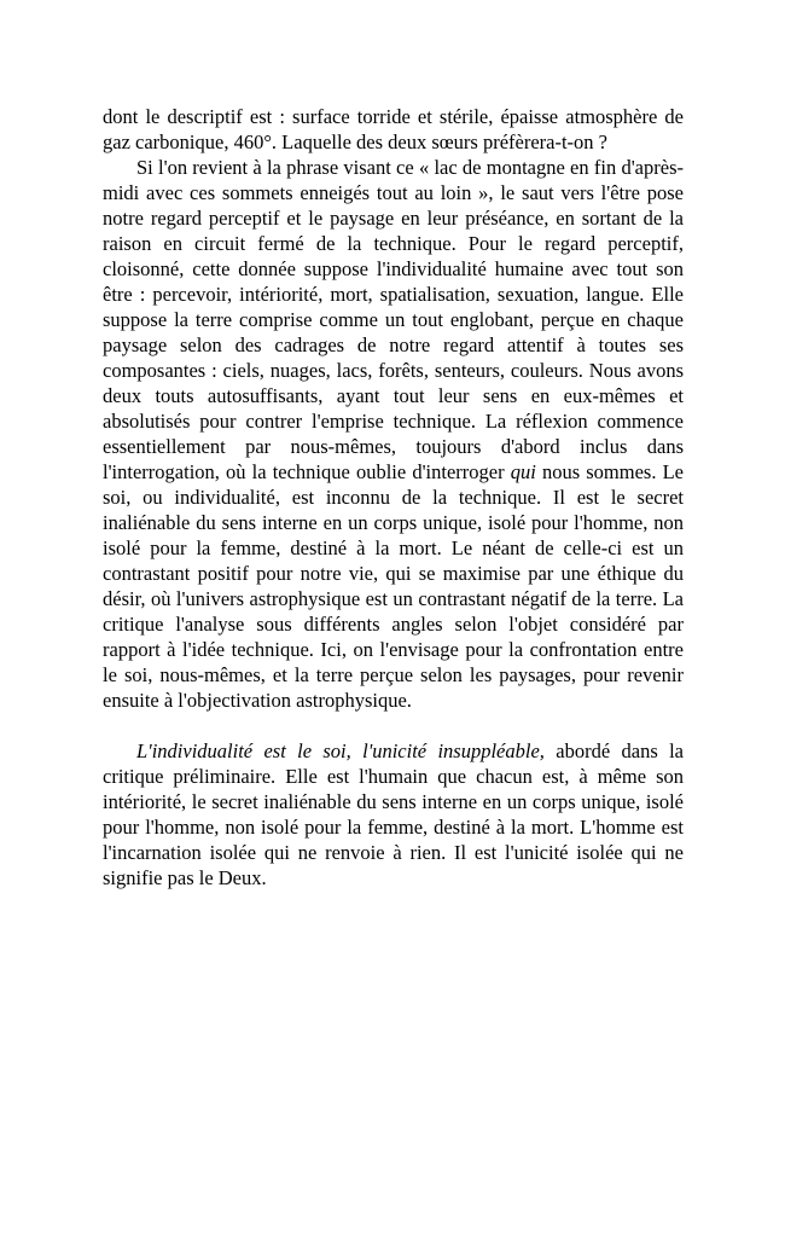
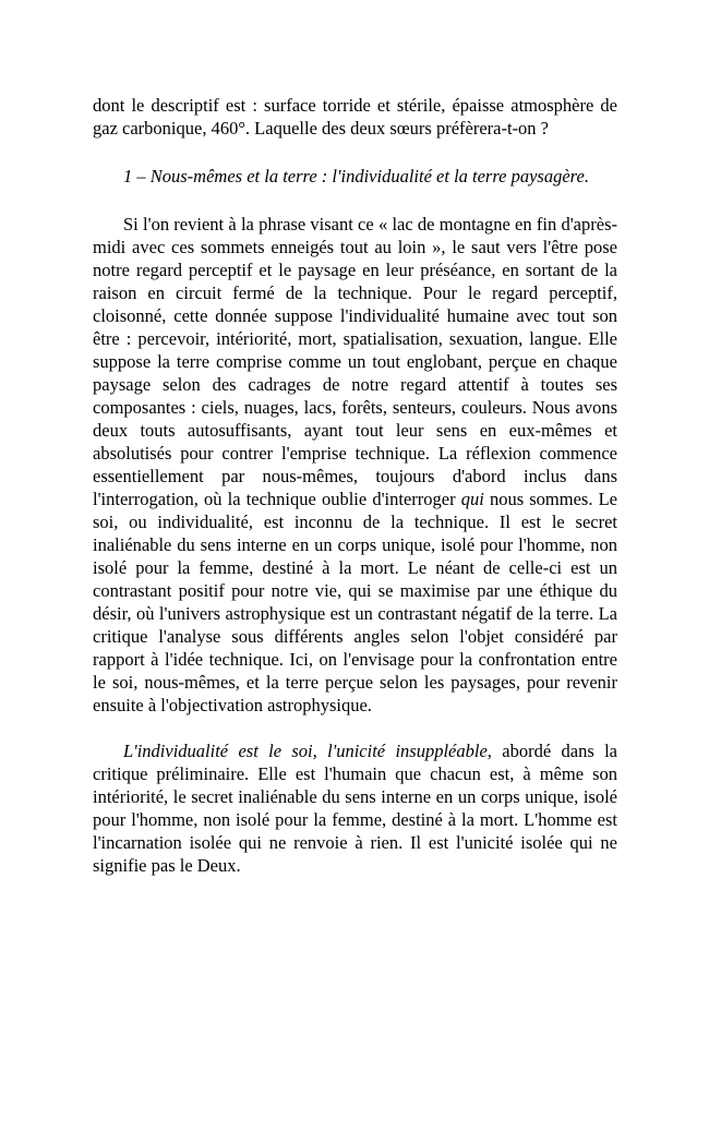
  dont le descriptif est : surface torride et stérile, épaisse atmosphère de gaz carbonique, 460°. Laquelle des deux sœurs préfèrera-t-on ?
+ 1 – Nous-mêmes et la terre : l'individualité et la terre paysagère.
  Si l'on revient à la phrase visant ce « lac de montagne en fin d'après-midi avec ces sommets enneigés tout au loin », le saut vers l'être pose notre regard perceptif et le paysage en leur préséance, en sortant de la raison en circuit fermé de la technique. Pour le regard perceptif, cloisonné, cette donnée suppose l'individualité humaine avec tout son être : percevoir, intériorité, mort, spatialisation, sexuation, langue. Elle suppose la terre comprise comme un tout englobant, perçue en chaque paysage selon des cadrages de notre regard attentif à toutes ses composantes : ciels, nuages, lacs, forêts, senteurs, couleurs. Nous avons deux touts autosuffisants, ayant tout leur sens en eux-mêmes et absolutisés pour contrer l'emprise technique. La réflexion commence essentiellement par nous-mêmes, toujours d'abord inclus dans l'interrogation, où la technique oublie d'interroger qui nous sommes. Le soi, ou individualité, est inconnu de la technique. Il est le secret inaliénable du sens interne en un corps unique, isolé pour l'homme, non isolé pour la femme, destiné à la mort. Le néant de celle-ci est un contrastant positif pour notre vie, qui se maximise par une éthique du désir, où l'univers astrophysique est un contrastant négatif de la terre. La critique l'analyse sous différents angles selon l'objet considéré par rapport à l'idée technique. Ici, on l'envisage pour la confrontation entre le soi, nous-mêmes, et la terre perçue selon les paysages, pour revenir ensuite à l'objectivation astrophysique.
  L'individualité est le soi, l'unicité insuppléable, abordé dans la critique préliminaire. Elle est l'humain que chacun est, à même son intériorité, le secret inaliénable du sens interne en un corps unique, isolé pour l'homme, non isolé pour la femme, destiné à la mort. L'homme est l'incarnation isolée qui ne renvoie à rien. Il est l'unicité isolée qui ne signifie pas le Deux.
